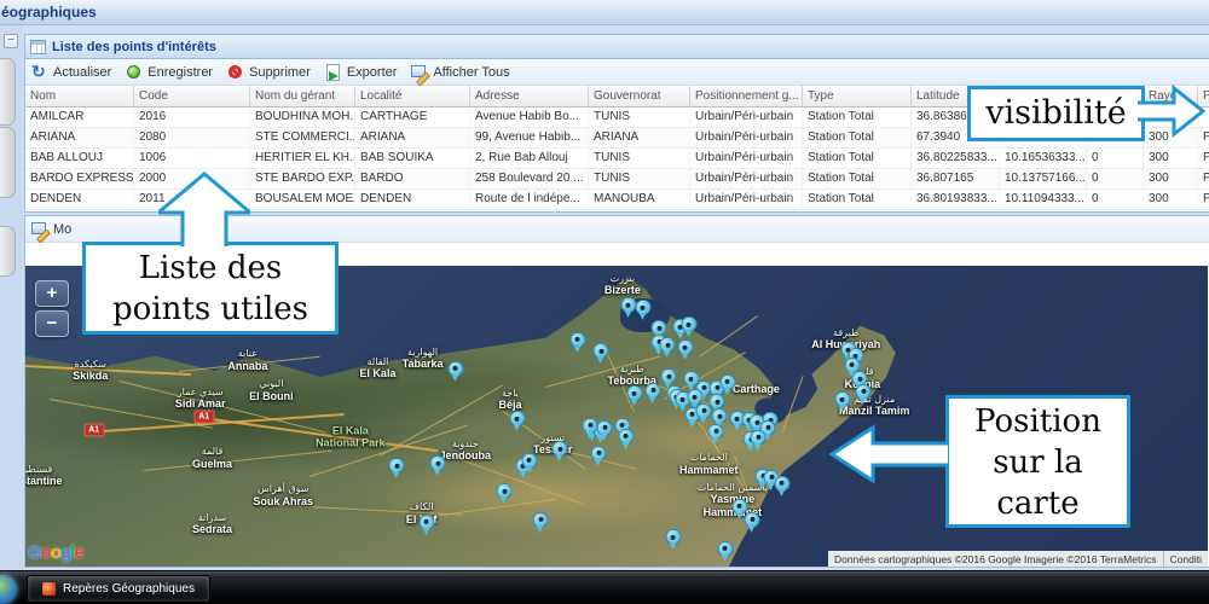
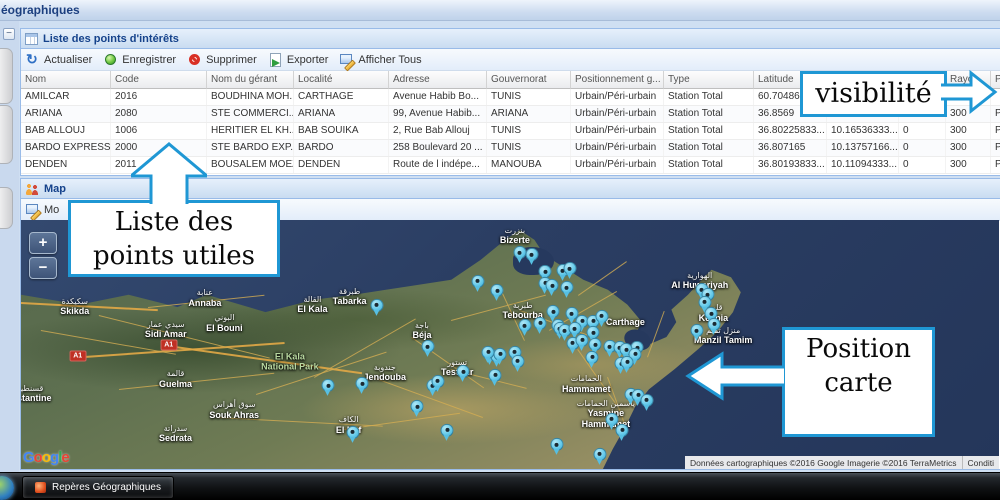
  éographiques
  −
  Liste des points d'intérêts
  Actualiser
  Enregistrer
  Supprimer
  Exporter
  Afficher Tous
  Nom
  Code
  Nom du gérant
  Localité
  Adresse
  Gouvernorat
  Positionnement g...
  Type
  Latitude
  P
  AMILCAR
  2016
  BOUDHINA MOH..
  CARTHAGE
  Avenue Habib Bo...
  TUNIS
  Urbain/Péri-urbain
  Station Total
- 36.86386
+ 60.70486
  ARIANA
  2080
  STE COMMERCI..
  ARIANA
  99, Avenue Habib...
  ARIANA
  Urbain/Péri-urbain
  Station Total
- 67.3940
+ 36.8569
  300
  P
  BAB ALLOUJ
  1006
  HERITIER EL KH..
  BAB SOUIKA
  2, Rue Bab Allouj
  TUNIS
  Urbain/Péri-urbain
  Station Total
  36.80225833...
  10.16536333...
  0
  300
  P
  BARDO EXPRESS
  2000
  STE BARDO EXP.
  BARDO
  258 Boulevard 20 ...
  TUNIS
  Urbain/Péri-urbain
  Station Total
  36.807165
  10.13757166...
  0
  300
  P
  DENDEN
  2011
  BOUSALEM MOE
  DENDEN
  Route de l indépe...
  MANOUBA
  Urbain/Péri-urbain
  Station Total
  36.80193833...
  10.11094333...
  0
  300
  P
+ Map
  Mo
  +
  −
  Google
  Données cartographiques ©2016 Google Imagerie ©2016 TerraMetrics
  Conditi
  بنزرت
  Bizerte
  سكيكدة
  Skikda
  عنابة
  Annaba
  سيدي عمار
  Sidi Amar
  البوني
  El Bouni
  القالة
  El Kala
- الهوارية
+ طبرقة
  Tabarka
  El Kala
  National Park
  قالمة
  Guelma
  جندوبة
  endouba
  سوق أهراس
  Souk Ahras
  سدراتة
  Sedrata
  الكاف
  قسنطي
  tantine
  باجة
  Béja
  طبربة
  Tebourba
  تستور
  Carthage
- طبرقة
+ الهوارية
  Al Huriyah
  منزل تم
  anzil Tamim
  الحمامات
  Hammamet
  مين الحمامات
  Yasne
  visibilité
  Liste des
  points utiles
  Position
- sur la
  carte
  Repères Géographiques
